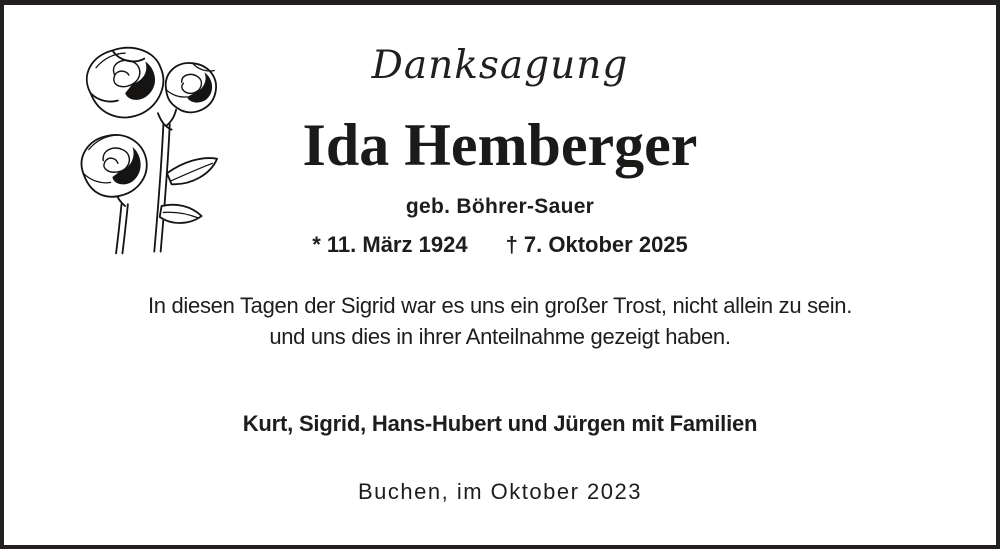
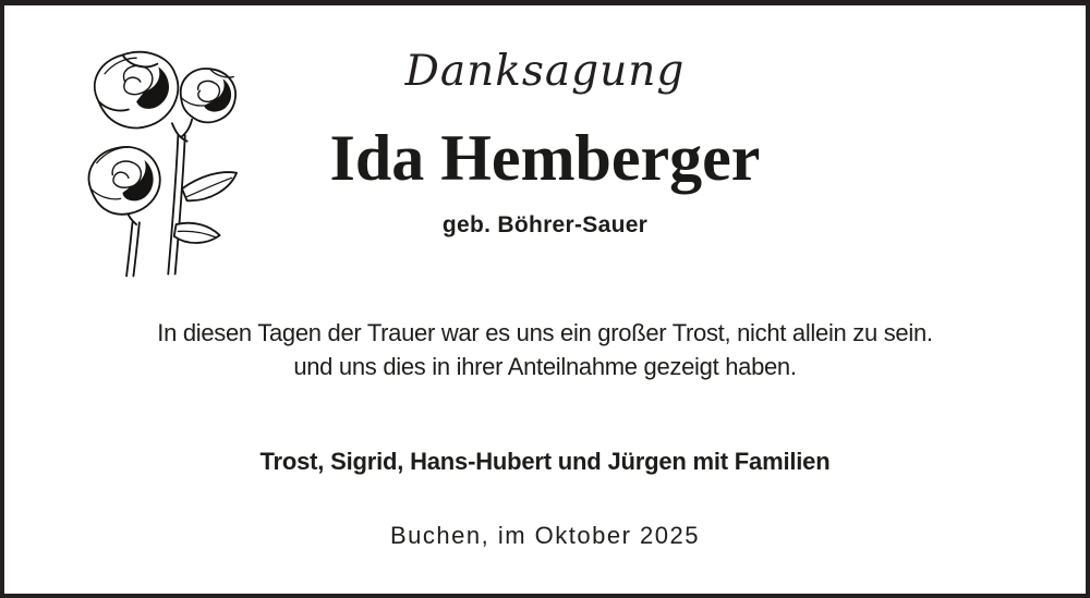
  Danksagung
  Ida Hemberger
  geb. Böhrer-Sauer
- * 11. März 1924
- † 7. Oktober 2025
- In diesen Tagen der Sigrid war es uns ein großer Trost, nicht allein zu sein.
+ In diesen Tagen der Trauer war es uns ein großer Trost, nicht allein zu sein.
  und uns dies in ihrer Anteilnahme gezeigt haben.
- Kurt, Sigrid, Hans-Hubert und Jürgen mit Familien
+ Trost, Sigrid, Hans-Hubert und Jürgen mit Familien
- Buchen, im Oktober 2023
+ Buchen, im Oktober 2025
